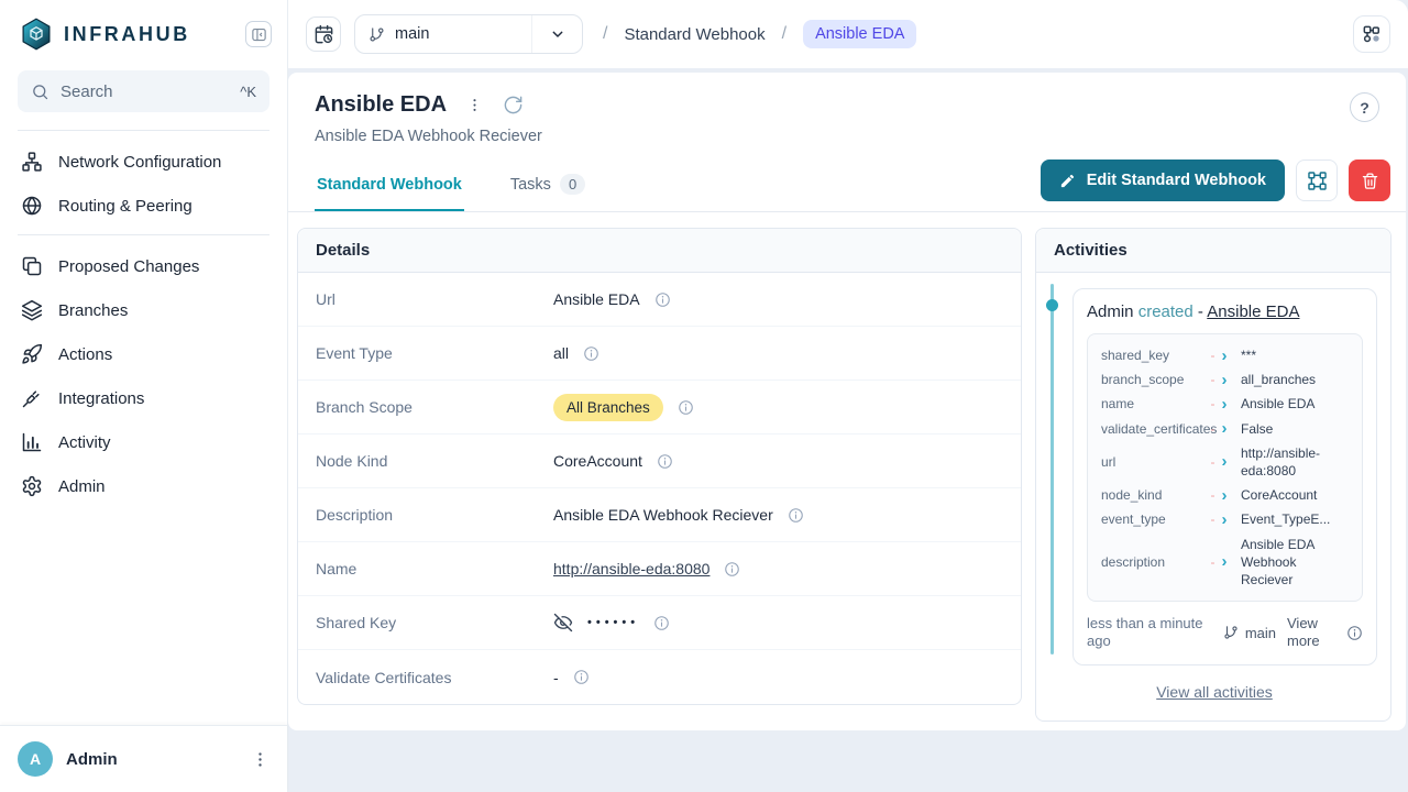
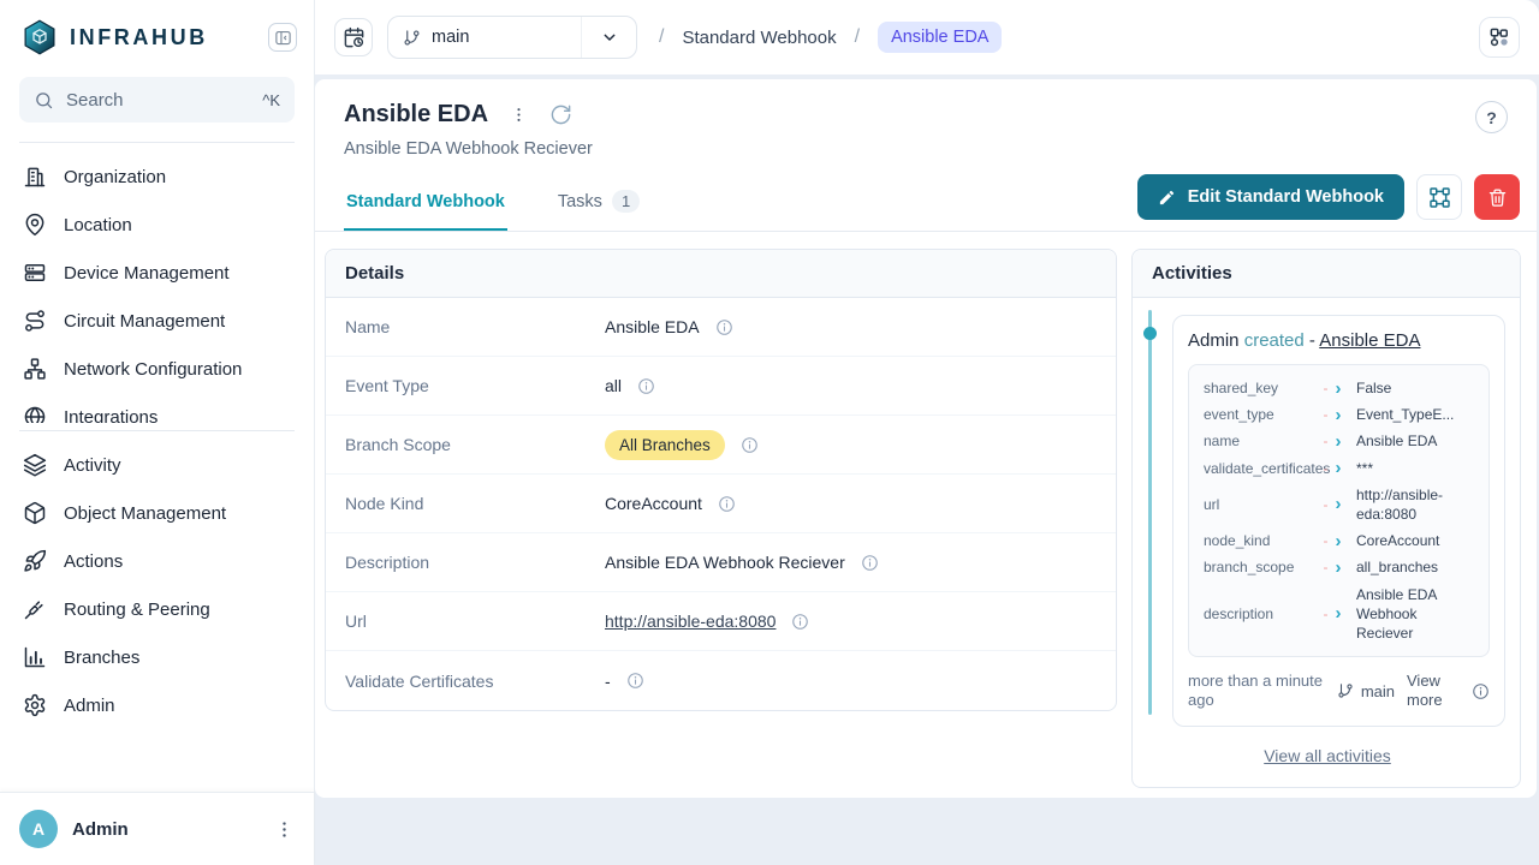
  INFRAHUB
  Search
  ^K
+ Organization
+ Location
+ Device Management
+ Circuit Management
  Network Configuration
- Routing & Peering
+ Integrations
- Proposed Changes
- Branches
+ Activity
+ Object Management
  Actions
- Integrations
+ Routing & Peering
- Activity
+ Branches
  Admin
  A
  Admin
  main
  /
  Standard Webhook
  /
  Ansible EDA
  Ansible EDA
  Ansible EDA Webhook Reciever
  ?
  Standard Webhook
  Tasks
- 0
+ 1
  Edit Standard Webhook
  Details
- Url
+ Name
  Ansible EDA
  Event Type
  all
  Branch Scope
  All Branches
  Node Kind
  CoreAccount
  Description
  Ansible EDA Webhook Reciever
- Name
+ Url
  http://ansible-eda:8080
- Shared Key
- ••••••
  Validate Certificates
  -
  Activities
  Admin created - Ansible EDA
  shared_key
  -
  ›
- ***
+ False
- branch_scope
+ event_type
  -
  ›
- all_branches
+ Event_TypeE...
  name
  -
  ›
  Ansible EDA
  validate_certificat
  -
  ›
- False
+ ***
  url
  -
  ›
  http://ansible-eda:8080
  node_kind
  -
  ›
  CoreAccount
- event_type
+ branch_scope
  -
  ›
- Event_TypeE...
+ all_branches
  description
  -
  ›
  Ansible EDA Webhook Reciever
- less than a minute ago
+ more than a minute ago
  main
  View more
  View all activities
